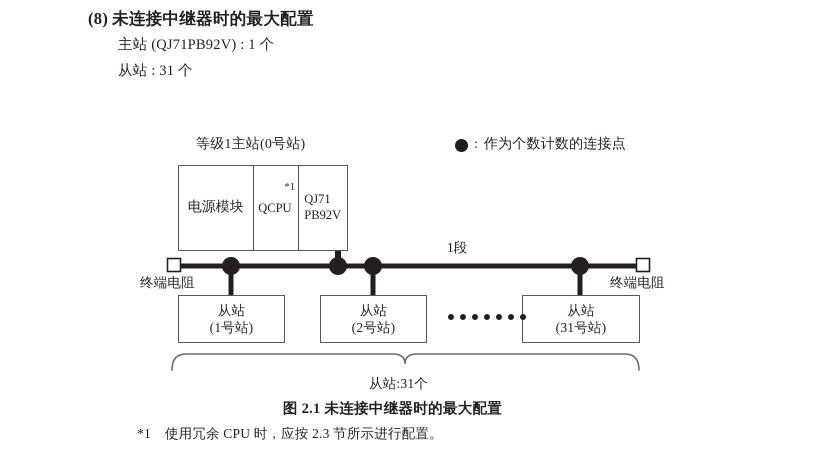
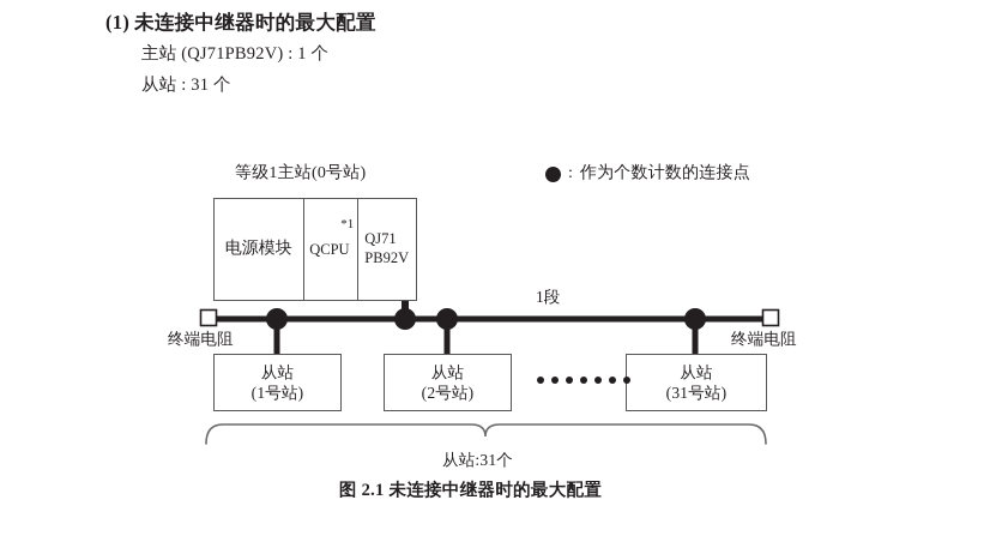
- (8) 未连接中继器时的最大配置
+ (1) 未连接中继器时的最大配置
  主站 (QJ71PB92V) : 1 个
  从站 : 31 个
  :
  作为个数计数的连接点
  等级1主站(0号站)
  电源模块
  QCPU
  *1
  QJ71
  PB92V
  终端电阻
  终端电阻
  1段
  从站
  (1号站)
  从站
  (2号站)
  从站
  (31号站)
  从站:31个
  图 2.1 未连接中继器时的最大配置
- *1 使用冗余 CPU 时，应按 2.3 节所示进行配置。
